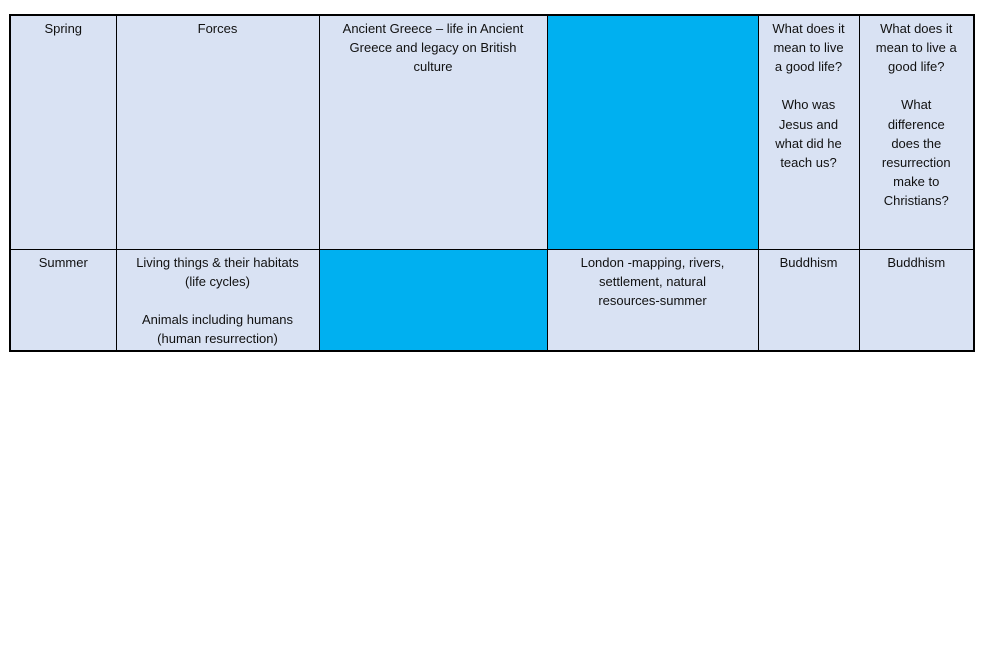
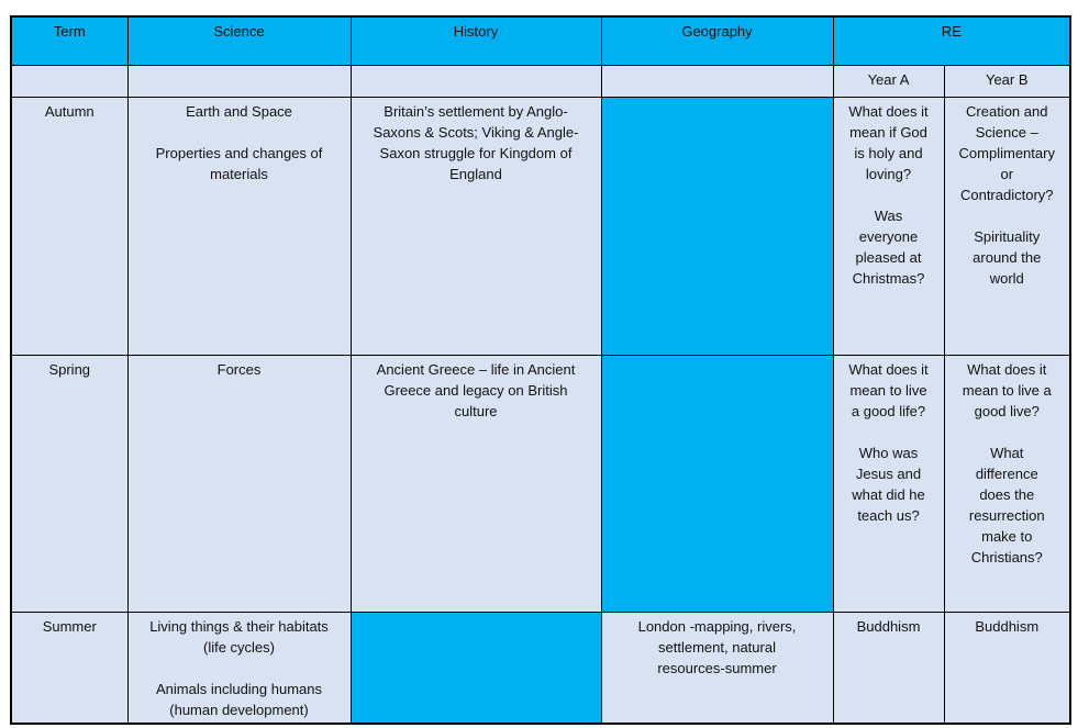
+ Term	Science	History	Geography	RE
+ 				Year A	Year B
+ Autumn	Earth and Space Properties and changes of materials	Britain’s settlement by Anglo- Saxons & Scots; Viking & Angle- Saxon struggle for Kingdom of England		What does it mean if God is holy and loving? Was everyone pleased at Christmas?	Creation and Science – Complimentary or Contradictory? Spirituality around the world
- Spring	Forces	Ancient Greece – life in Ancient Greece and legacy on British culture		What does it mean to live a good life? Who was Jesus and what did he teach us?	What does it mean to live a good life? What difference does the resurrection make to Christians?
+ Spring	Forces	Ancient Greece – life in Ancient Greece and legacy on British culture		What does it mean to live a good life? Who was Jesus and what did he teach us?	What does it mean to live a good live? What difference does the resurrection make to Christians?
- Summer	Living things & their habitats (life cycles) Animals including humans (human resurrection)		London -mapping, rivers, settlement, natural resources-summer	Buddhism	Buddhism
+ Summer	Living things & their habitats (life cycles) Animals including humans (human development)		London -mapping, rivers, settlement, natural resources-summer	Buddhism	Buddhism
